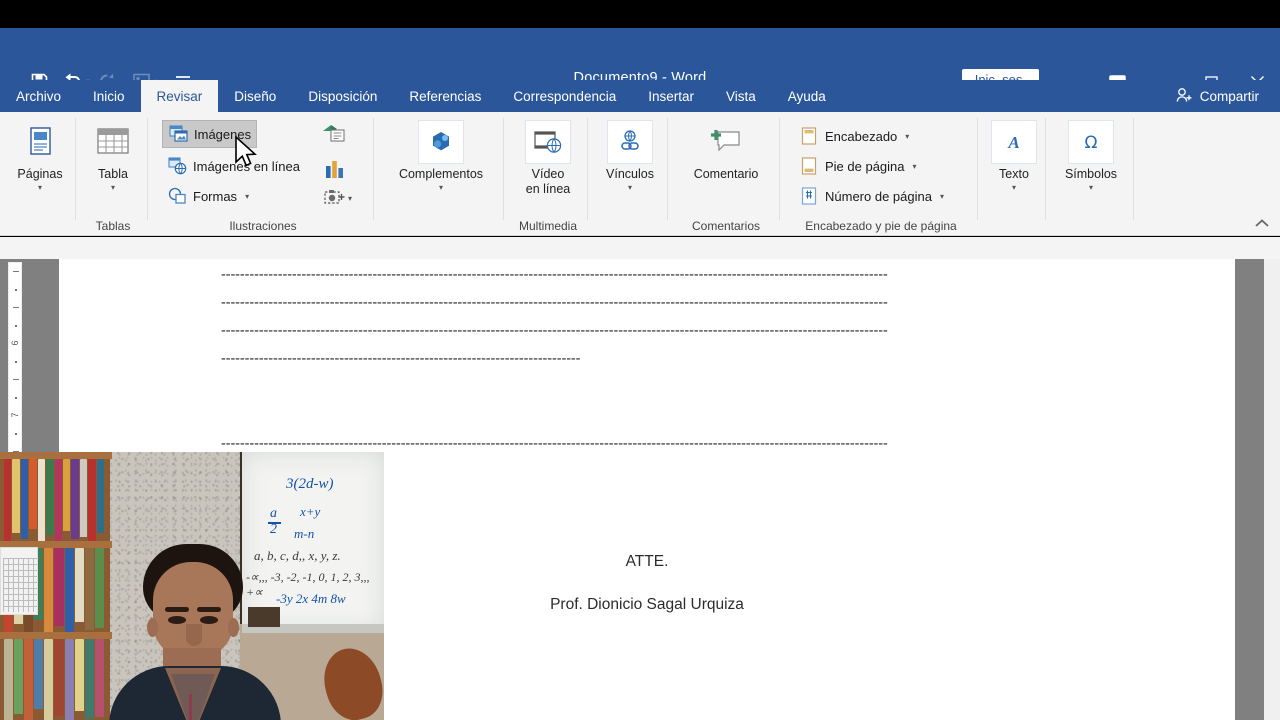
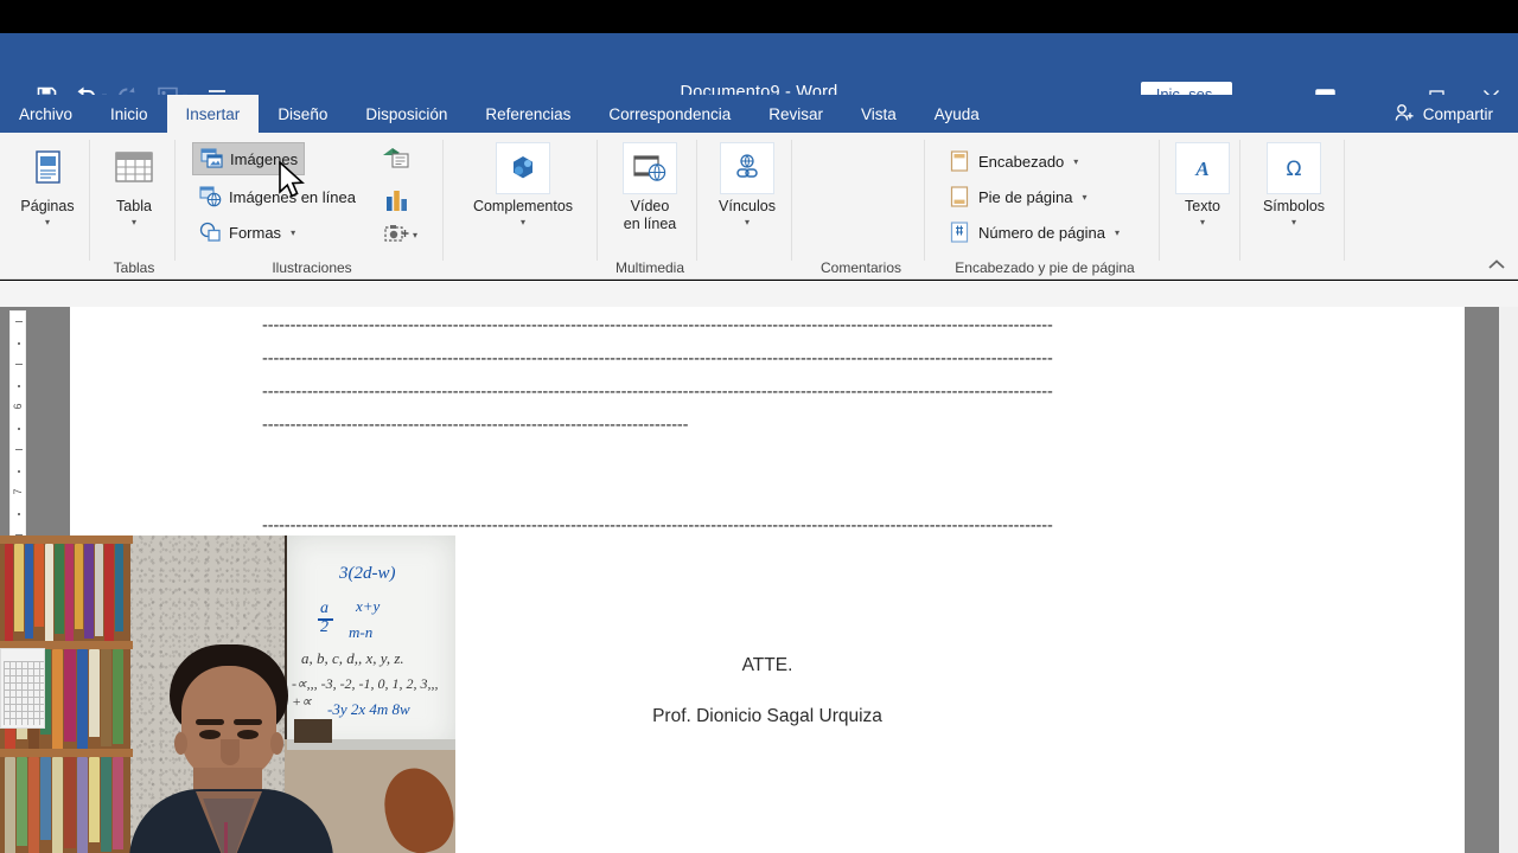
  Documento9 - Word
  Archivo
  Inicio
- Revisar
+ Insertar
  Diseño
  Disposición
  Referencias
  Correspondencia
- Insertar
+ Revisar
  Vista
  Ayuda
  Compartir
  Páginas
  ▾
  Tabla
  ▾
  Tablas
  Imágenes
  Imágenes en línea
  Formas
  ▾
  ▾
  Ilustraciones
  Complementos
  ▾
  Vídeo
  en línea
  Multimedia
  Vínculos
  ▾
- Comentario
  Comentarios
  Encabezado
  ▾
  Pie de página
  ▾
  Número de página
  ▾
  Encabezado y pie de página
  A
  Texto
  ▾
  Ω
  Símbolos
  ▾
  ---------------------------------------------------------------------------------------------------------------------------------------------
  ---------------------------------------------------------------------------------------------------------------------------------------------
  ---------------------------------------------------------------------------------------------------------------------------------------------
  ----------------------------------------------------------------------------
  ---------------------------------------------------------------------------------------------------------------------------------------------
  ATTE.
  Prof. Dionicio Sagal Urquiza
  3(2d-w)
  a
  2
  x+y
  m-n
  a, b, c, d,, x, y, z.
  -∝,,, -3, -2, -1, 0, 1, 2, 3,,, +∝
  -3y 2x 4m 8w
